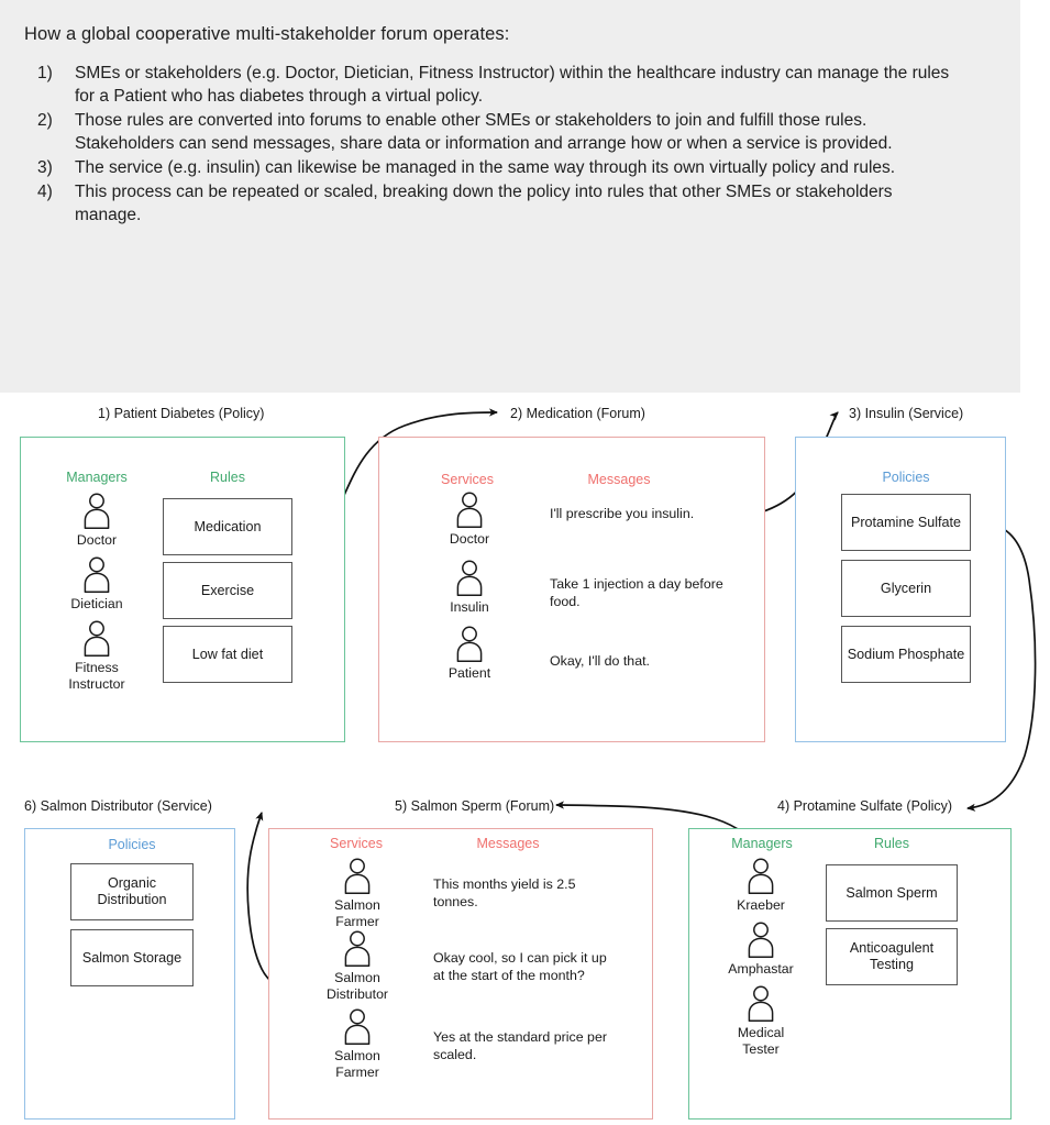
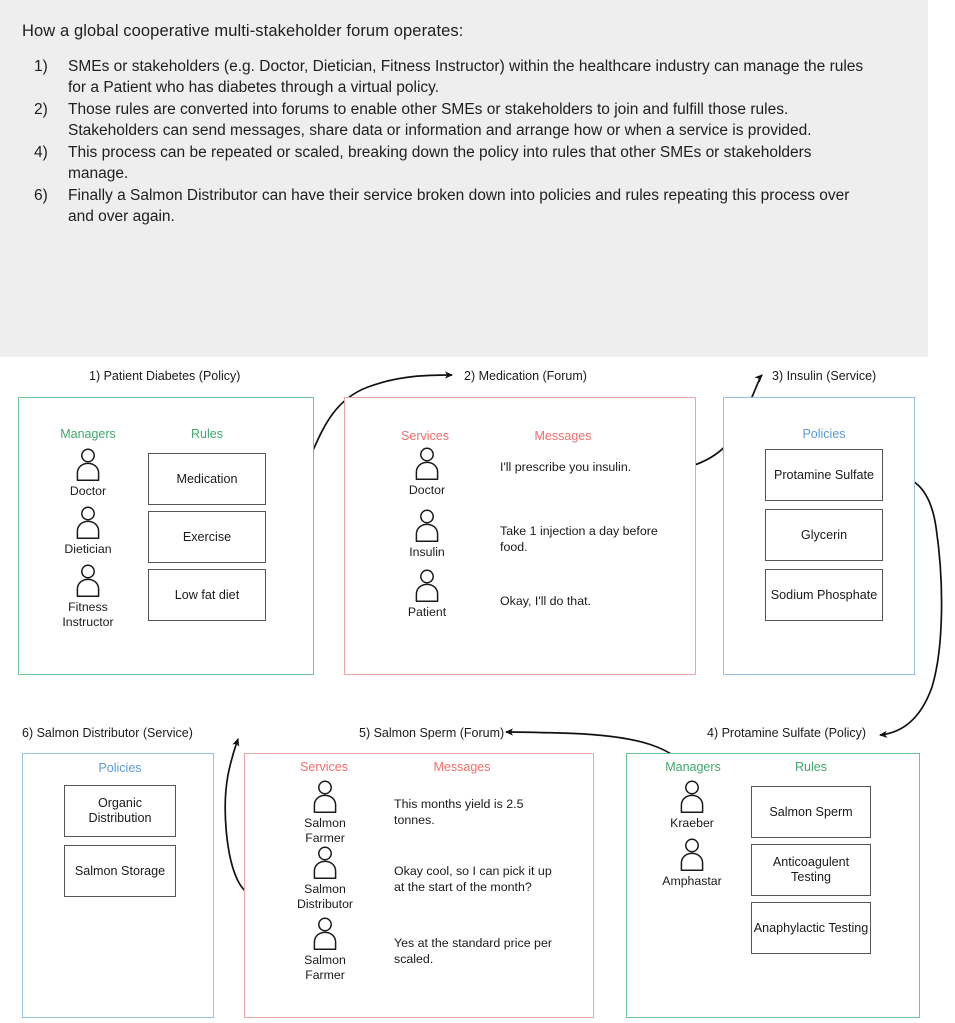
  How a global cooperative multi-stakeholder forum operates:
  1)
  SMEs or stakeholders (e.g. Doctor, Dietician, Fitness Instructor) within the healthcare industry can manage the rules for a Patient who has diabetes through a virtual policy.
  2)
  Those rules are converted into forums to enable other SMEs or stakeholders to join and fulfill those rules. Stakeholders can send messages, share data or information and arrange how or when a service is provided.
- 3)
- The service (e.g. insulin) can likewise be managed in the same way through its own virtually policy and rules.
  4)
  This process can be repeated or scaled, breaking down the policy into rules that other SMEs or stakeholders manage.
+ 6)
+ Finally a Salmon Distributor can have their service broken down into policies and rules repeating this process over and over again.
  1) Patient Diabetes (Policy)
  Managers
  Rules
  Doctor
  Dietician
  Fitness Instructor
  Medication
  Exercise
  Low fat diet
  2) Medication (Forum)
  Services
  Messages
  Doctor
  Insulin
  Patient
  I'll prescribe you insulin.
  Take 1 injection a day before food.
  Okay, I'll do that.
  3) Insulin (Service)
  Policies
  Protamine Sulfate
  Glycerin
  Sodium Phosphate
  6) Salmon Distributor (Service)
  Policies
  Organic Distribution
  Salmon Storage
  5) Salmon Sperm (Forum)
  Services
  Messages
  Salmon Farmer
  Salmon Distributor
  Salmon Farmer
  This months yield is 2.5 tonnes.
  Okay cool, so I can pick it up at the start of the month?
  Yes at the standard price per scaled.
  4) Protamine Sulfate (Policy)
  Managers
  Rules
  Kraeber
  Amphastar
- Medical Tester
  Salmon Sperm
  Anticoagulent Testing
+ Anaphylactic Testing
